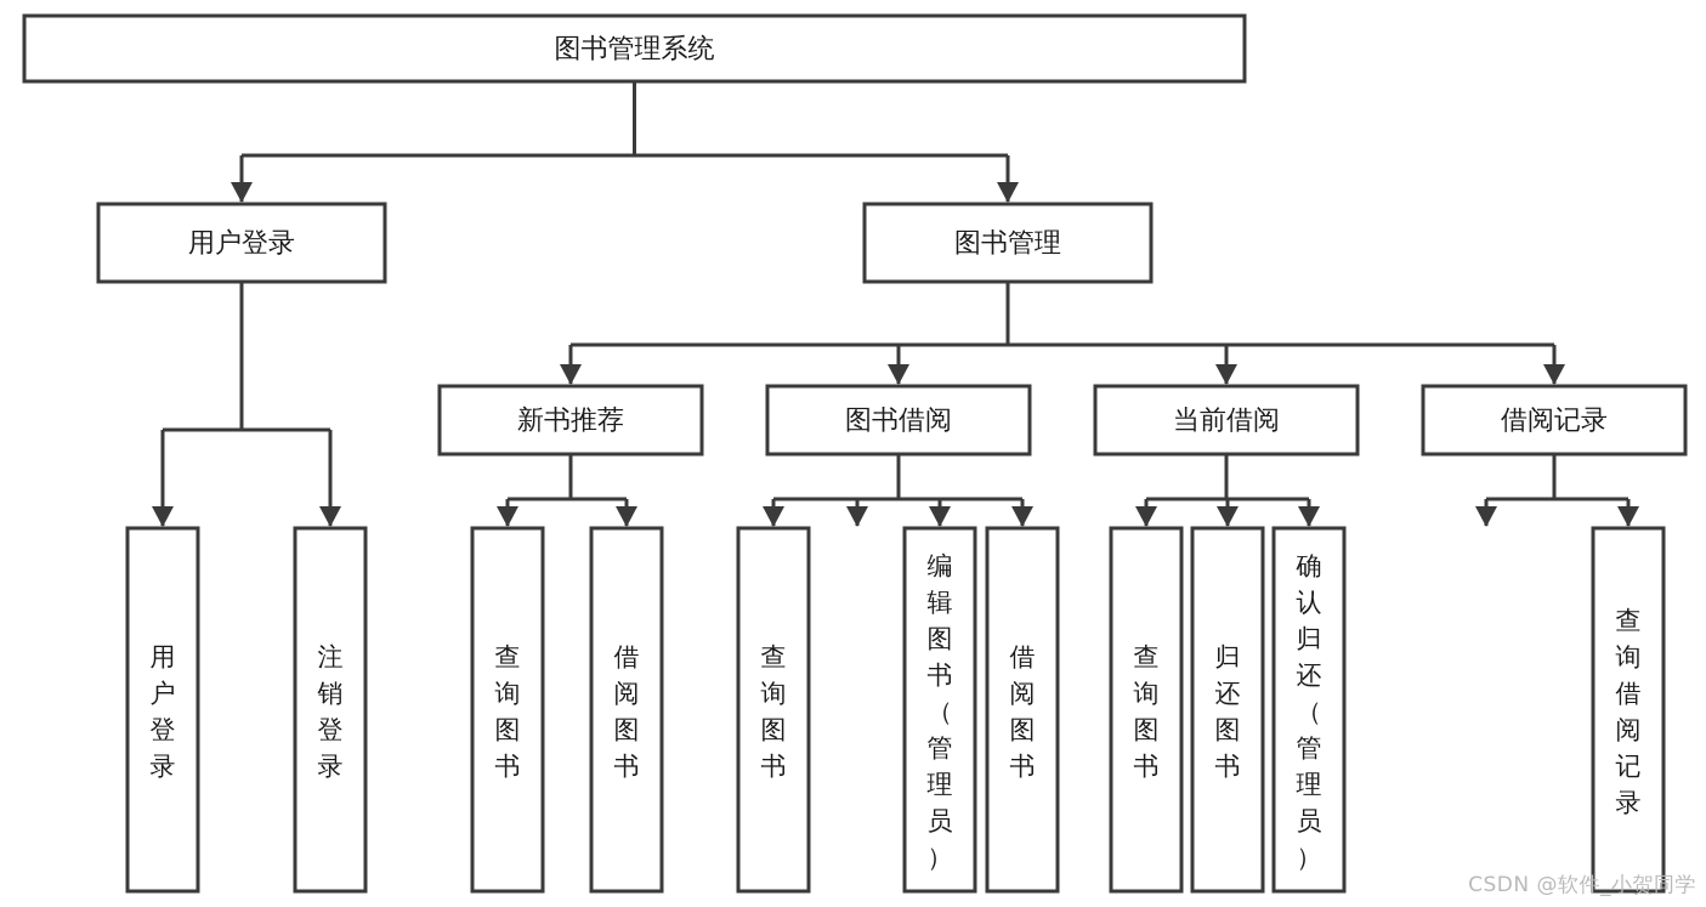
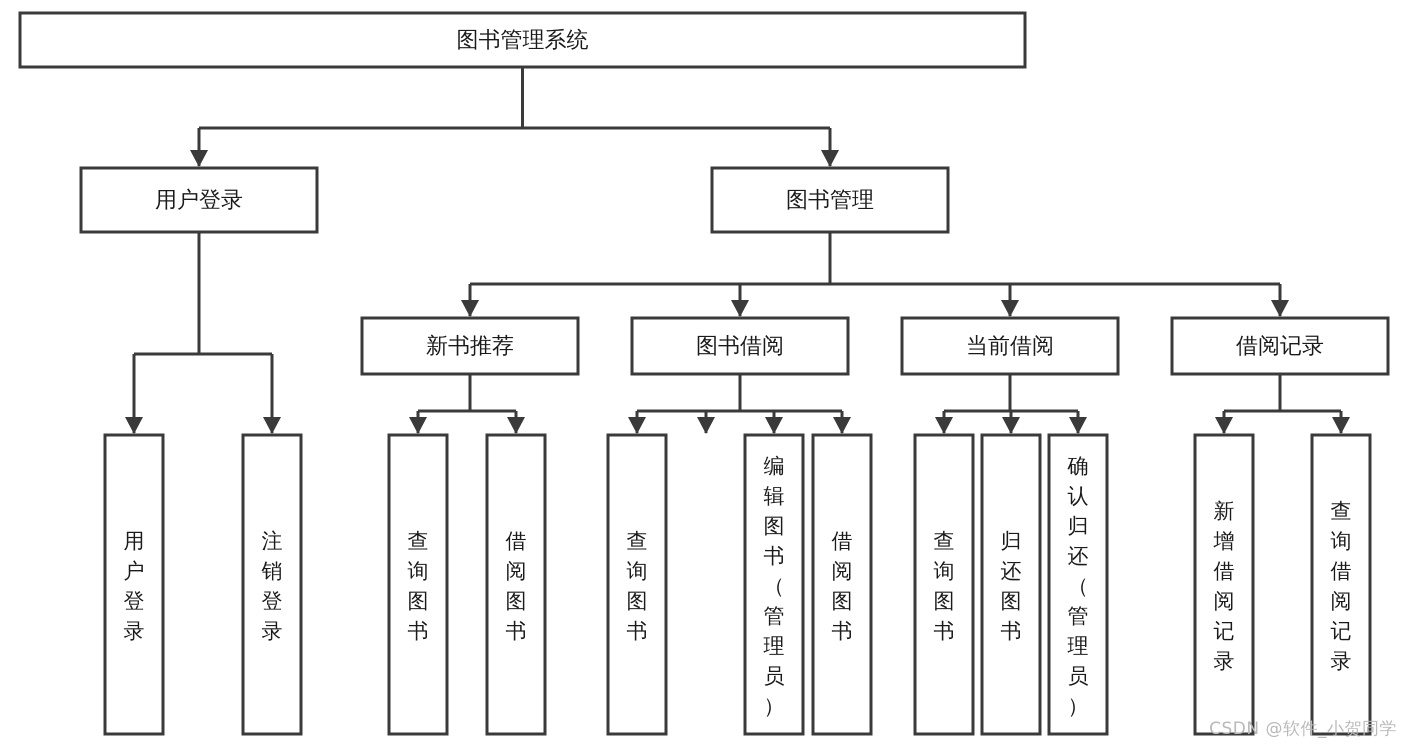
  图书管理系统
  用户登录
  图书管理
  新书推荐
  图书借阅
  当前借阅
  借阅记录
  用户登录
  注销登录
  查询图书
  借阅图书
  查询图书
  编辑图书（管理员）
  借阅图书
  查询图书
  归还图书
  确认归还（管理员）
+ 新增借阅记录
  查询借阅记录
  CSDN @软件_小贺同学
